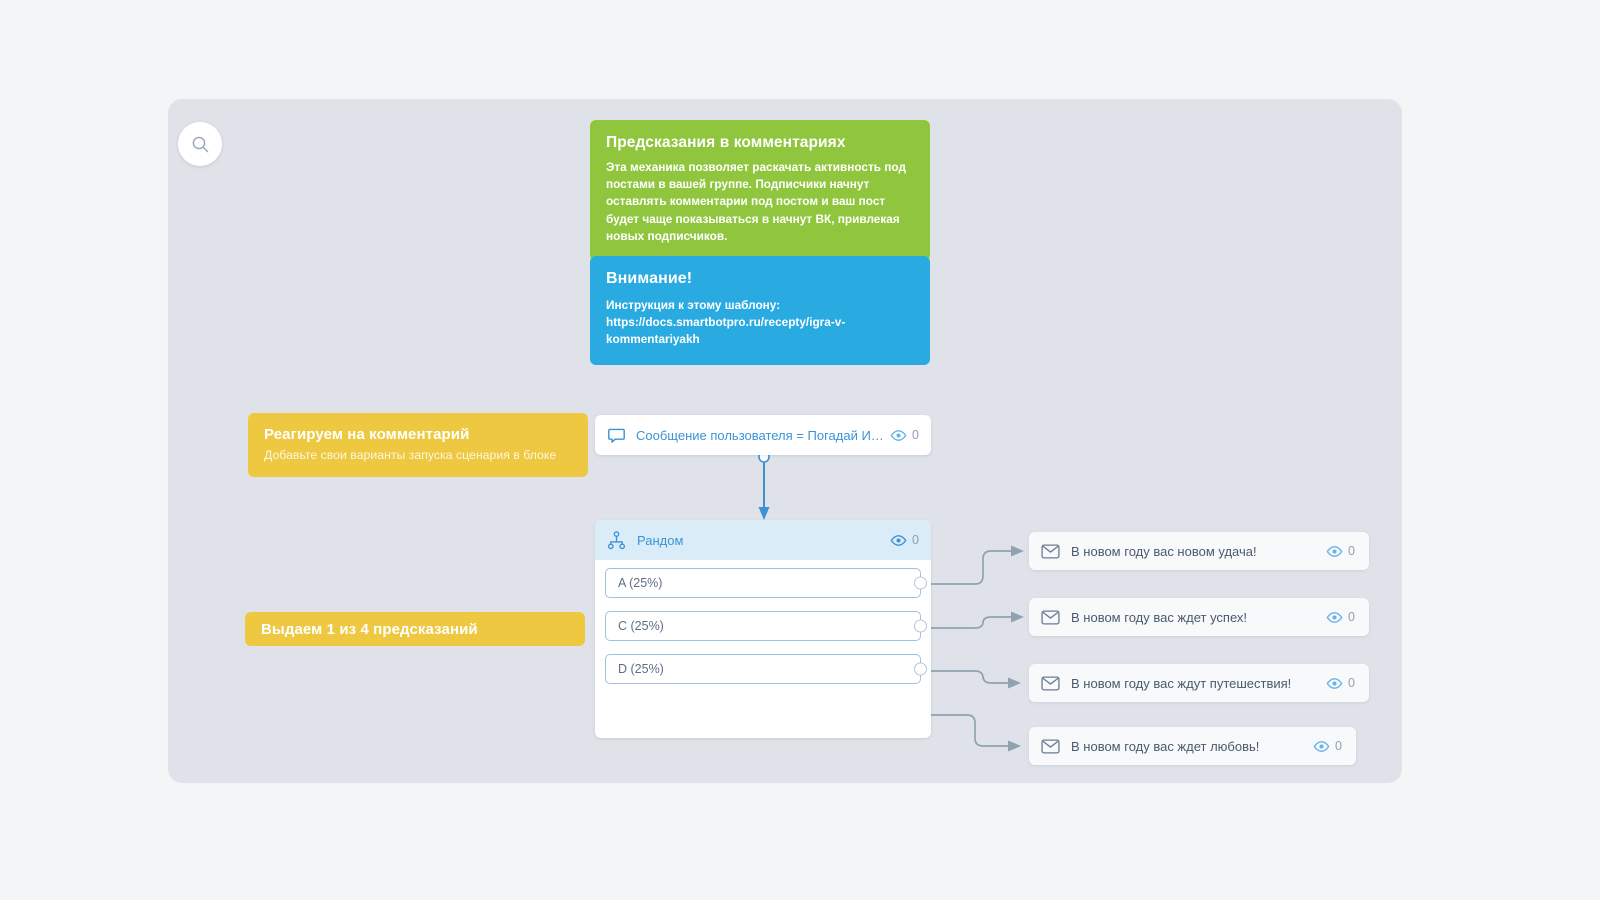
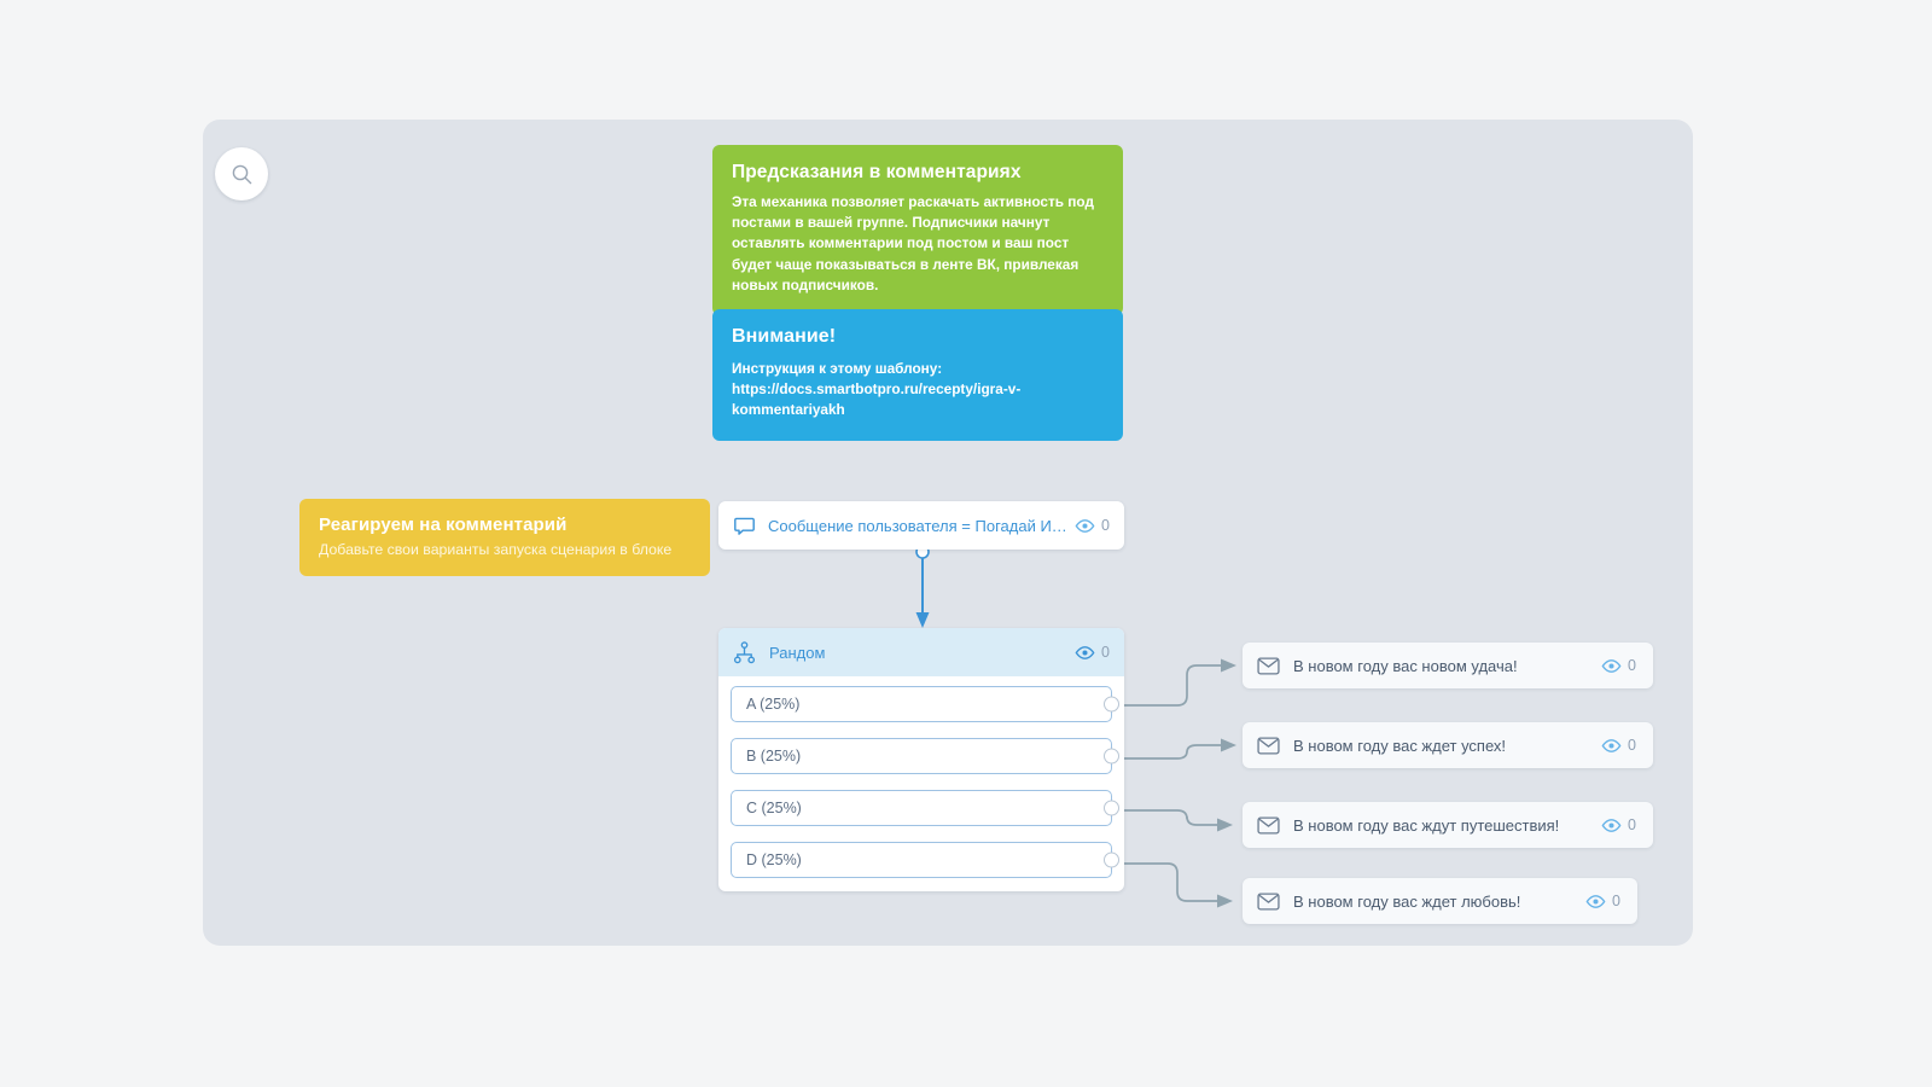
  Предсказания в комментариях
- Эта механика позволяет раскачать активность под постами в вашей группе. Подписчики начнут оставлять комментарии под постом и ваш пост будет чаще показываться в начнут ВК, привлекая новых подписчиков.
+ Эта механика позволяет раскачать активность под постами в вашей группе. Подписчики начнут оставлять комментарии под постом и ваш пост будет чаще показываться в ленте ВК, привлекая новых подписчиков.
  Внимание!
  Инструкция к этому шаблону: https://docs.smartbotpro.ru/recepty/igra-v-kommentariyakh
  Реагируем на комментарий
  Добавьте свои варианты запуска сценария в блоке
- Выдаем 1 из 4 предсказаний
  Сообщение пользователя = Погадай ИЛИ
  0
  Рандом
  0
  A (25%)
+ B (25%)
  C (25%)
  D (25%)
  В новом году вас новом удача!
  0
  В новом году вас ждет успех!
  0
  В новом году вас ждут путешествия!
  0
  В новом году вас ждет любовь!
  0
